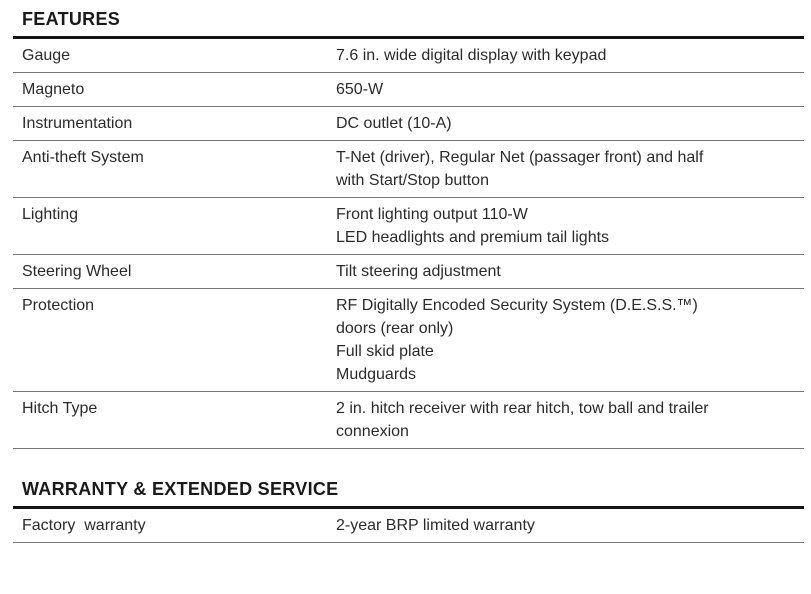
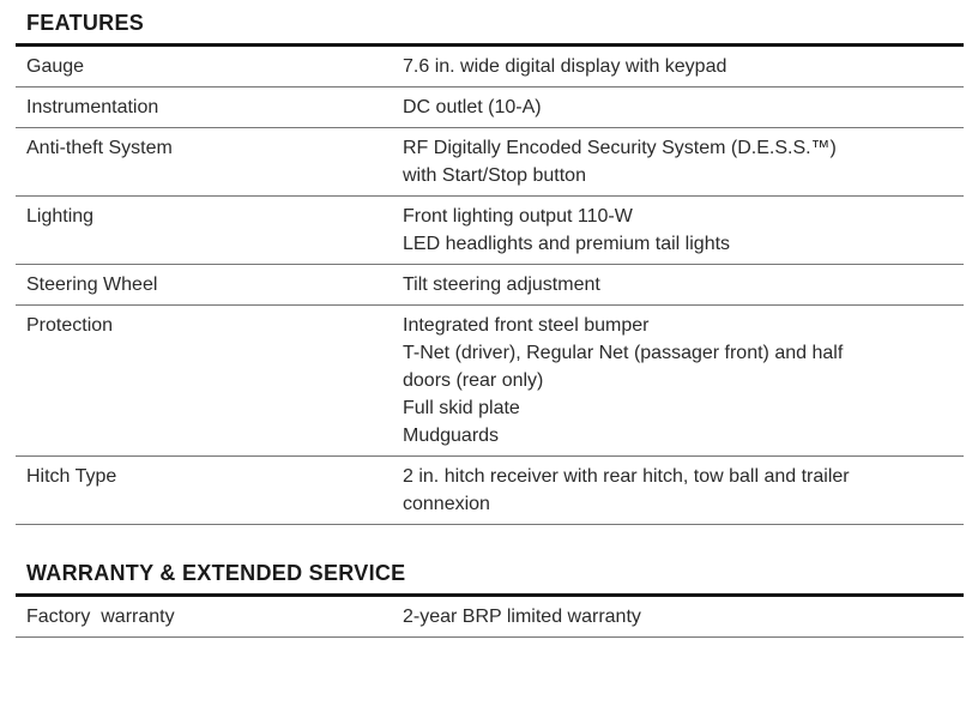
  FEATURES
  Gauge
  7.6 in. wide digital display with keypad
- Magneto
- 650-W
  Instrumentation
  DC outlet (10-A)
  Anti-theft System
- T-Net (driver), Regular Net (passager front) and half
+ RF Digitally Encoded Security System (D.E.S.S.™)
  with Start/Stop button
  Lighting
  Front lighting output 110-W
  LED headlights and premium tail lights
  Steering Wheel
  Tilt steering adjustment
  Protection
+ Integrated front steel bumper
- RF Digitally Encoded Security System (D.E.S.S.™)
+ T-Net (driver), Regular Net (passager front) and half
  doors (rear only)
  Full skid plate
  Mudguards
  Hitch Type
  2 in. hitch receiver with rear hitch, tow ball and trailer
  connexion
  WARRANTY & EXTENDED SERVICE
  Factory warranty
  2-year BRP limited warranty
